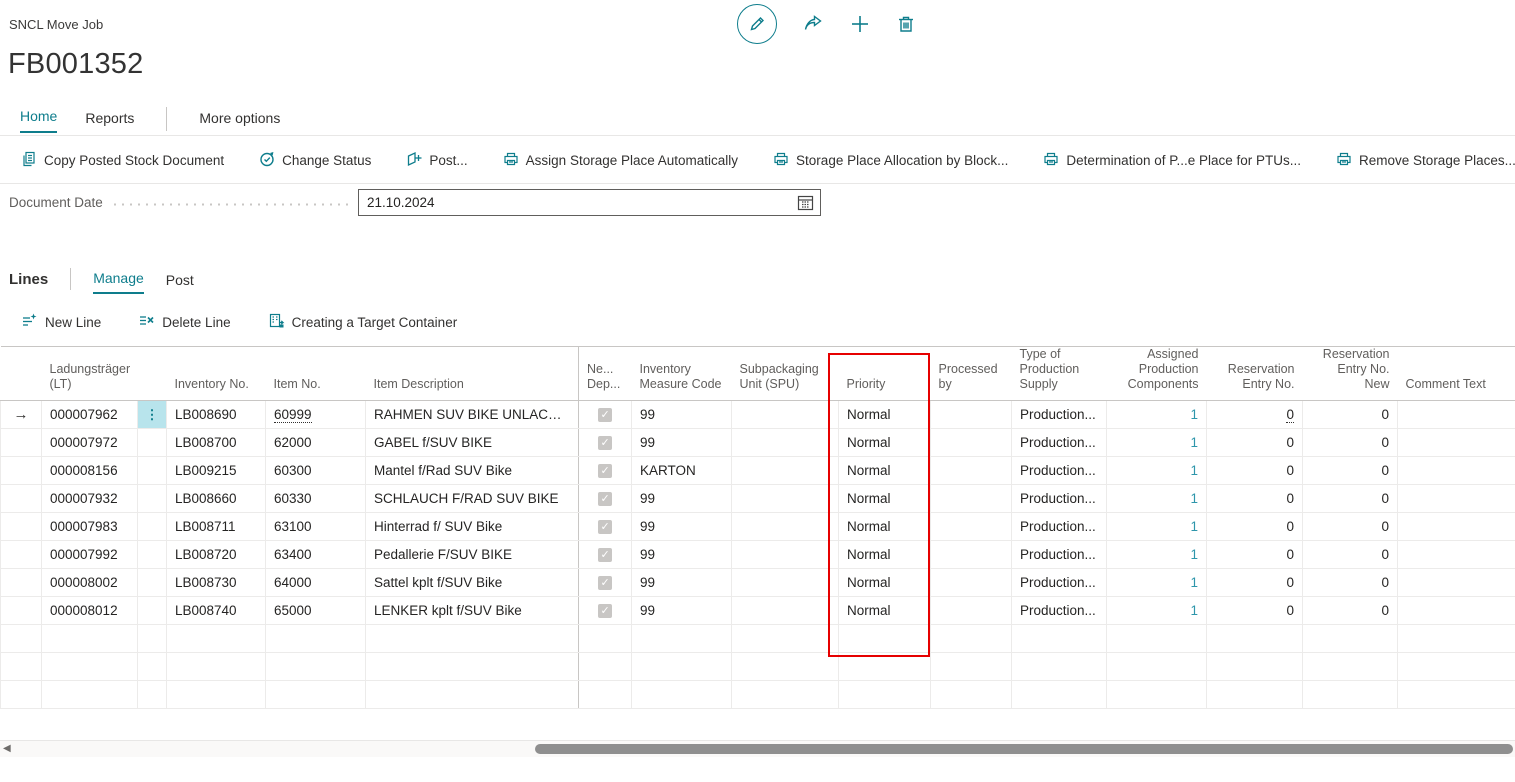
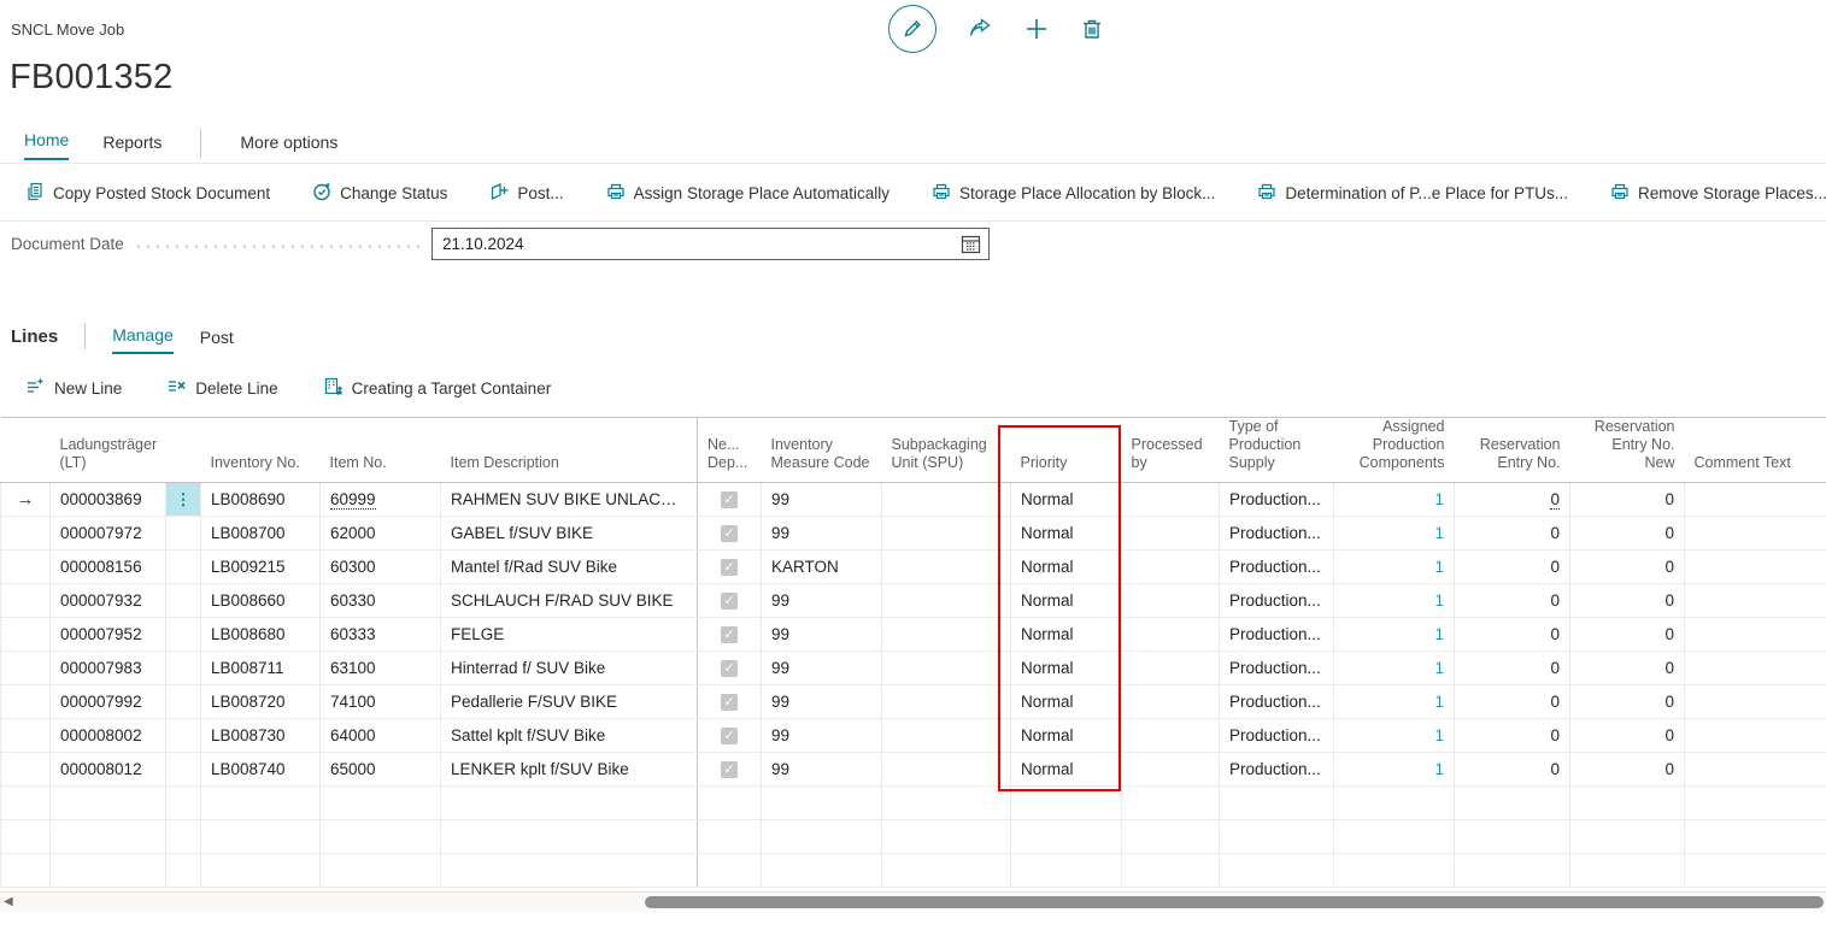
  SNCL Move Job
  FB001352
  Home
  Reports
  More options
  Copy Posted Stock Document
  Change Status
  Post...
  Assign Storage Place Automatically
  Storage Place Allocation by Block...
  Determination of P...e Place for PTUs...
  Remove Storage Places...
  Document Date
  21.10.2024
  Lines
  Manage
  Post
  New Line
  Delete Line
  Creating a Target Container
  	Ladungsträger (LT)		Inventory No.	Item No.	Item Description	Ne... Dep...	Inventory Measure Code	Subpackaging Unit (SPU)	Priority	Processed by	Type of Production Supply	Assigned Production Components	Reservation Entry No.	Reservation Entry No. New	Comment Text
- →	000007962	⋮	LB008690	60999	RAHMEN SUV BIKE UNLACKIE..		99		Normal		Production...	1	0	0
+ →	000003869	⋮	LB008690	60999	RAHMEN SUV BIKE UNLACKIE..		99		Normal		Production...	1	0	0
  	000007972		LB008700	62000	GABEL f/SUV BIKE		99		Normal		Production...	1	0	0
  	000008156		LB009215	60300	Mantel f/Rad SUV Bike		KARTON		Normal		Production...	1	0	0
  	000007932		LB008660	60330	SCHLAUCH F/RAD SUV BIKE		99		Normal		Production...	1	0	0
+ 	000007952		LB008680	60333	FELGE		99		Normal		Production...	1	0	0
  	000007983		LB008711	63100	Hinterrad f/ SUV Bike		99		Normal		Production...	1	0	0
- 	000007992		LB008720	63400	Pedallerie F/SUV BIKE		99		Normal		Production...	1	0	0
+ 	000007992		LB008720	74100	Pedallerie F/SUV BIKE		99		Normal		Production...	1	0	0
  	000008002		LB008730	64000	Sattel kplt f/SUV Bike		99		Normal		Production...	1	0	0
  	000008012		LB008740	65000	LENKER kplt f/SUV Bike		99		Normal		Production...	1	0	0
  ◀
